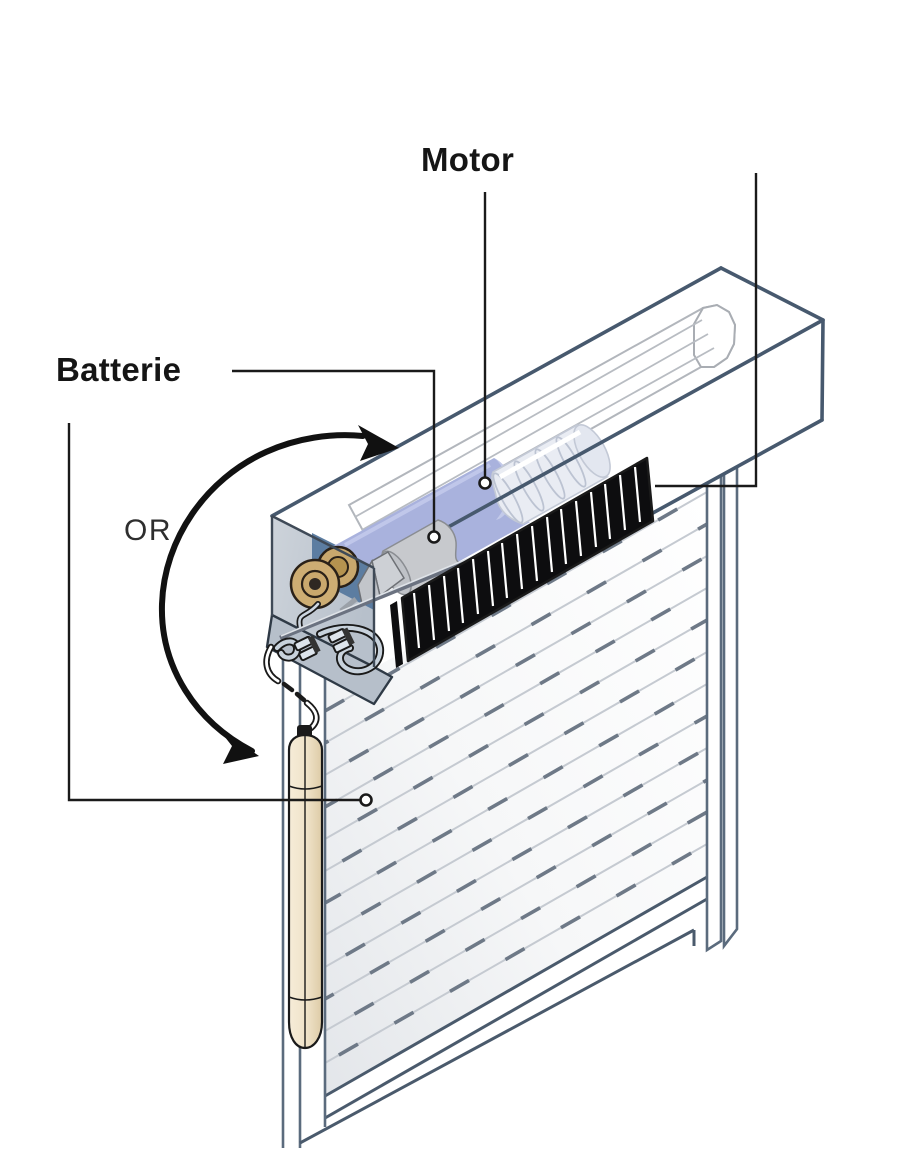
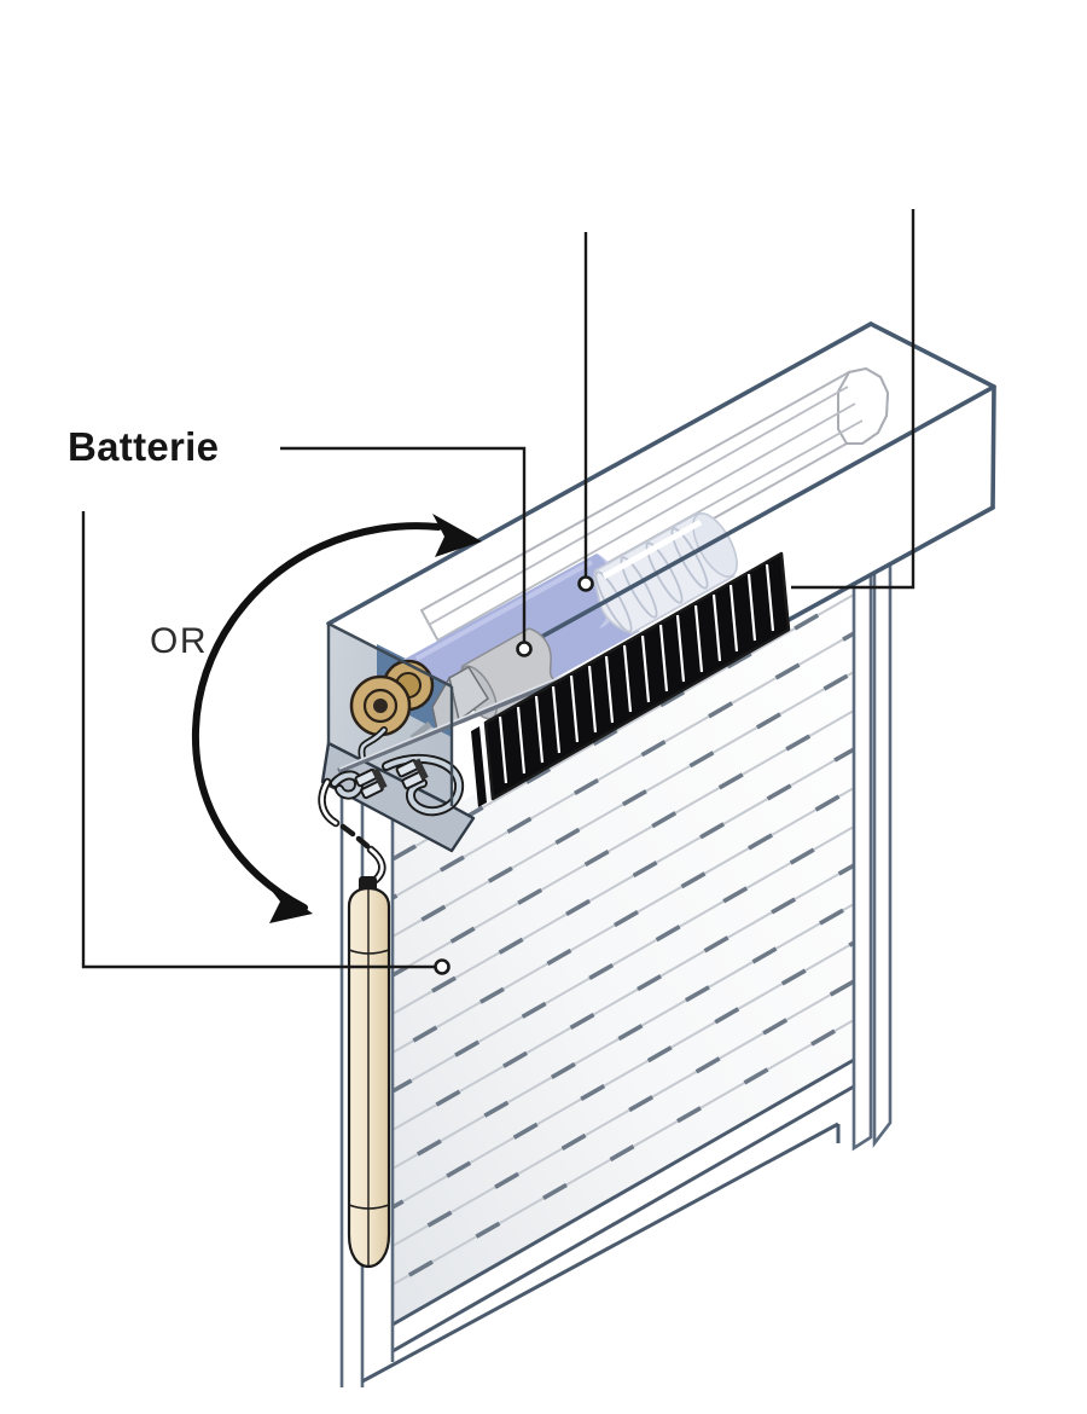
- Motor
  Batterie
  OR
